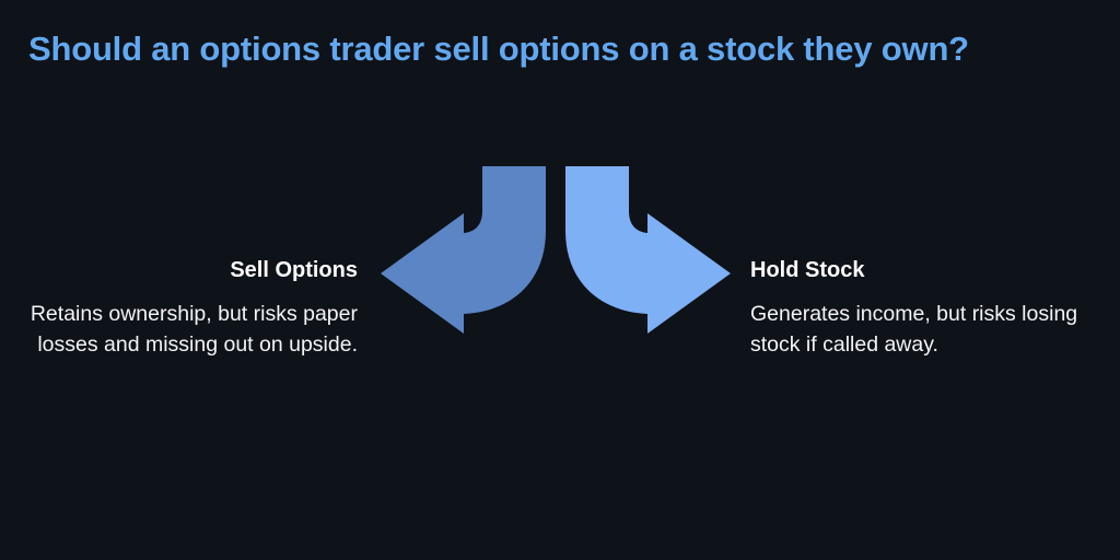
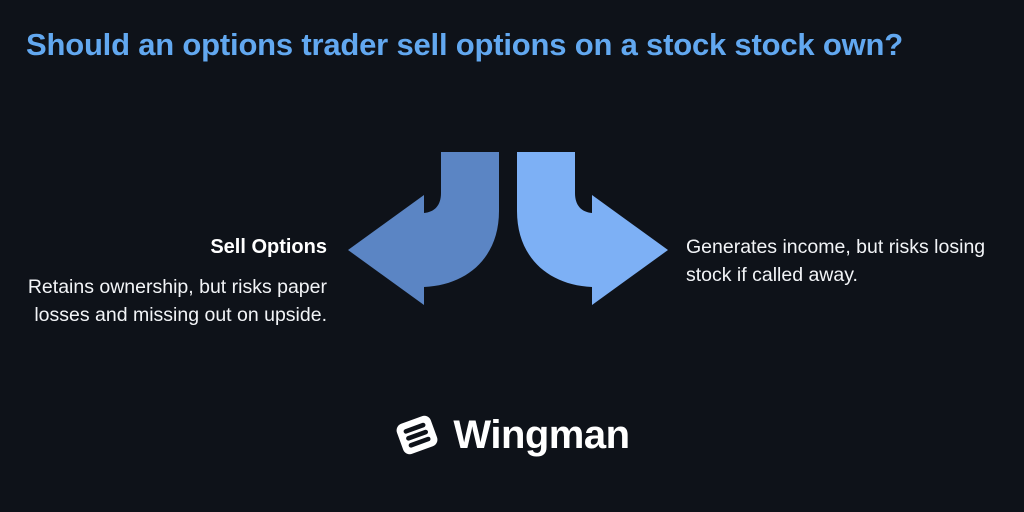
- Should an options trader sell options on a stock they own?
+ Should an options trader sell options on a stock stock own?
  Sell Options
  Retains ownership, but risks paper losses and missing out on upside.
- Hold Stock
  Generates income, but risks losing stock if called away.
+ Wingman
